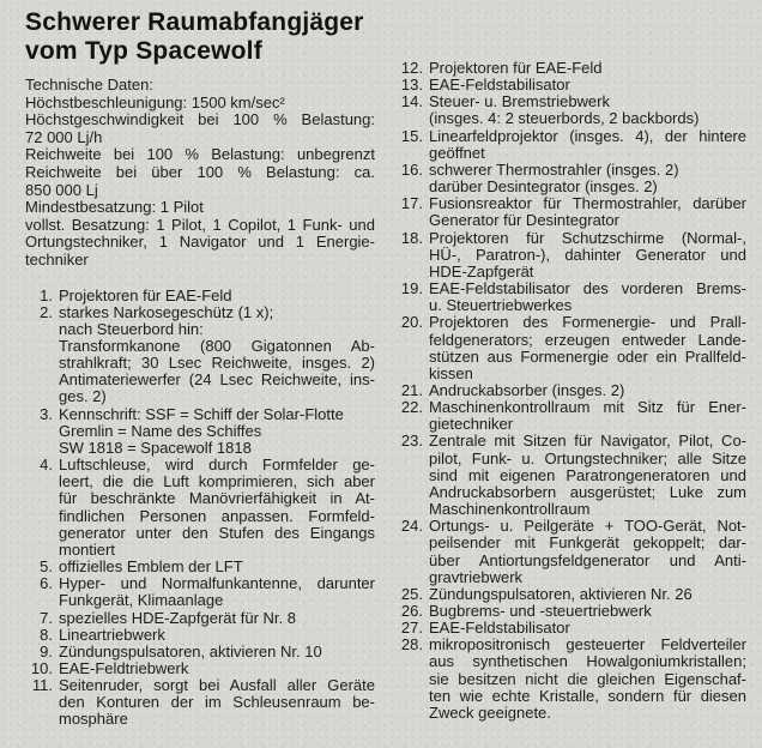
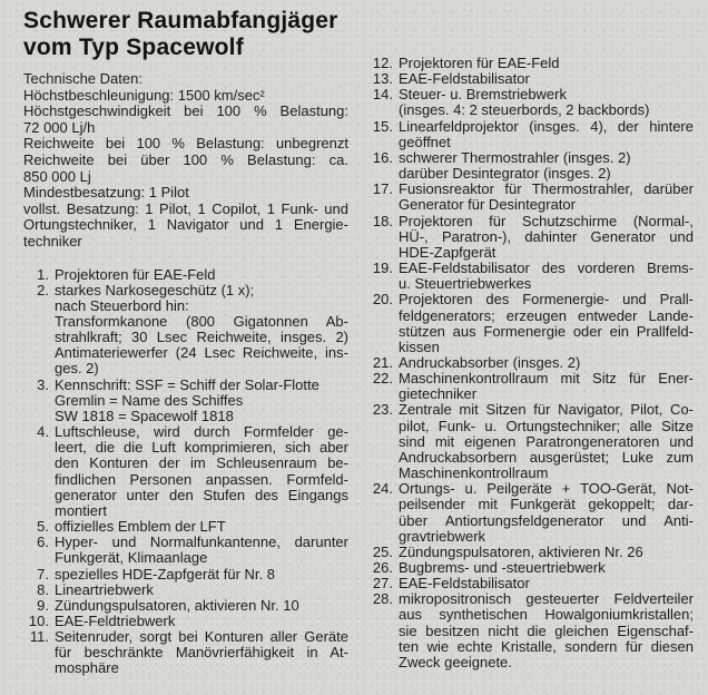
  Schwerer Raumabfangjäger
  vom Typ Spacewolf
  Technische Daten:
  Höchstbeschleunigung: 1500 km/sec²
  Höchstgeschwindigkeit bei 100 % Belastung:
  72 000 Lj/h
  Reichweite bei 100 % Belastung: unbegrenzt
  Reichweite bei über 100 % Belastung: ca.
  850 000 Lj
  Mindestbesatzung: 1 Pilot
  vollst. Besatzung: 1 Pilot, 1 Copilot, 1 Funk- und
  Ortungstechniker, 1 Navigator und 1 Energie-
  techniker
  1.
  Projektoren für EAE-Feld
  2.
  starkes Narkosegeschütz (1 x);
  nach Steuerbord hin:
  Transformkanone (800 Gigatonnen Ab-
  strahlkraft; 30 Lsec Reichweite, insges. 2)
  Antimateriewerfer (24 Lsec Reichweite, ins-
  ges. 2)
  3.
  Kennschrift: SSF = Schiff der Solar-Flotte
  Gremlin = Name des Schiffes
  SW 1818 = Spacewolf 1818
  4.
  Luftschleuse, wird durch Formfelder ge-
  leert, die die Luft komprimieren, sich aber
- für beschränkte Manövrierfähigkeit in At-
+ den Konturen der im Schleusenraum be-
  findlichen Personen anpassen. Formfeld-
  generator unter den Stufen des Eingangs
  montiert
  5.
  offizielles Emblem der LFT
  6.
  Hyper- und Normalfunkantenne, darunter
  Funkgerät, Klimaanlage
  7.
  spezielles HDE-Zapfgerät für Nr. 8
  8.
  Lineartriebwerk
  9.
  Zündungspulsatoren, aktivieren Nr. 10
  10.
  EAE-Feldtriebwerk
  11.
- Seitenruder, sorgt bei Ausfall aller Geräte
+ Seitenruder, sorgt bei Konturen aller Geräte
- den Konturen der im Schleusenraum be-
+ für beschränkte Manövrierfähigkeit in At-
  mosphäre
  12.
  Projektoren für EAE-Feld
  13.
  EAE-Feldstabilisator
  14.
  Steuer- u. Bremstriebwerk
  (insges. 4: 2 steuerbords, 2 backbords)
  15.
  Linearfeldprojektor (insges. 4), der hintere
  geöffnet
  16.
  schwerer Thermostrahler (insges. 2)
  darüber Desintegrator (insges. 2)
  17.
  Fusionsreaktor für Thermostrahler, darüber
  Generator für Desintegrator
  18.
  Projektoren für Schutzschirme (Normal-,
  HÜ-, Paratron-), dahinter Generator und
  HDE-Zapfgerät
  19.
  EAE-Feldstabilisator des vorderen Brems-
  u. Steuertriebwerkes
  20.
  Projektoren des Formenergie- und Prall-
  feldgenerators; erzeugen entweder Lande-
  stützen aus Formenergie oder ein Prallfeld-
  kissen
  21.
  Andruckabsorber (insges. 2)
  22.
  Maschinenkontrollraum mit Sitz für Ener-
  gietechniker
  23.
  Zentrale mit Sitzen für Navigator, Pilot, Co-
  pilot, Funk- u. Ortungstechniker; alle Sitze
  sind mit eigenen Paratrongeneratoren und
  Andruckabsorbern ausgerüstet; Luke zum
  Maschinenkontrollraum
  24.
  Ortungs- u. Peilgeräte + TOO-Gerät, Not-
  peilsender mit Funkgerät gekoppelt; dar-
  über Antiortungsfeldgenerator und Anti-
  gravtriebwerk
  25.
  Zündungspulsatoren, aktivieren Nr. 26
  26.
  Bugbrems- und -steuertriebwerk
  27.
  EAE-Feldstabilisator
  28.
  mikropositronisch gesteuerter Feldverteiler
  aus synthetischen Howalgoniumkristallen;
  sie besitzen nicht die gleichen Eigenschaf-
  ten wie echte Kristalle, sondern für diesen
  Zweck geeignete.
